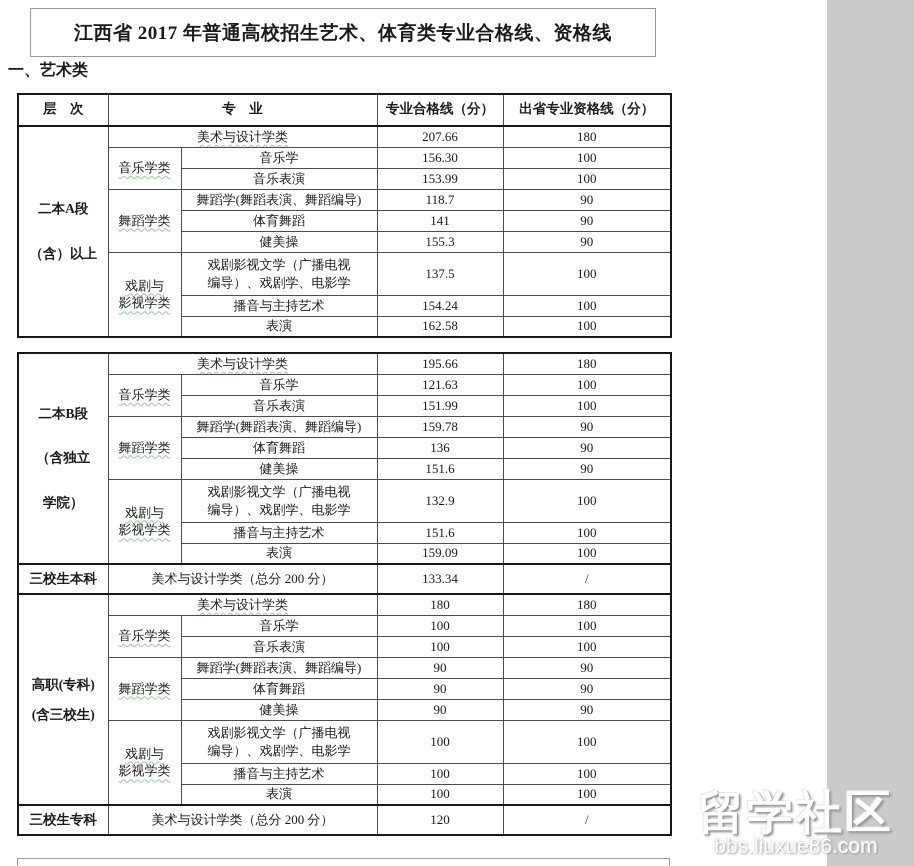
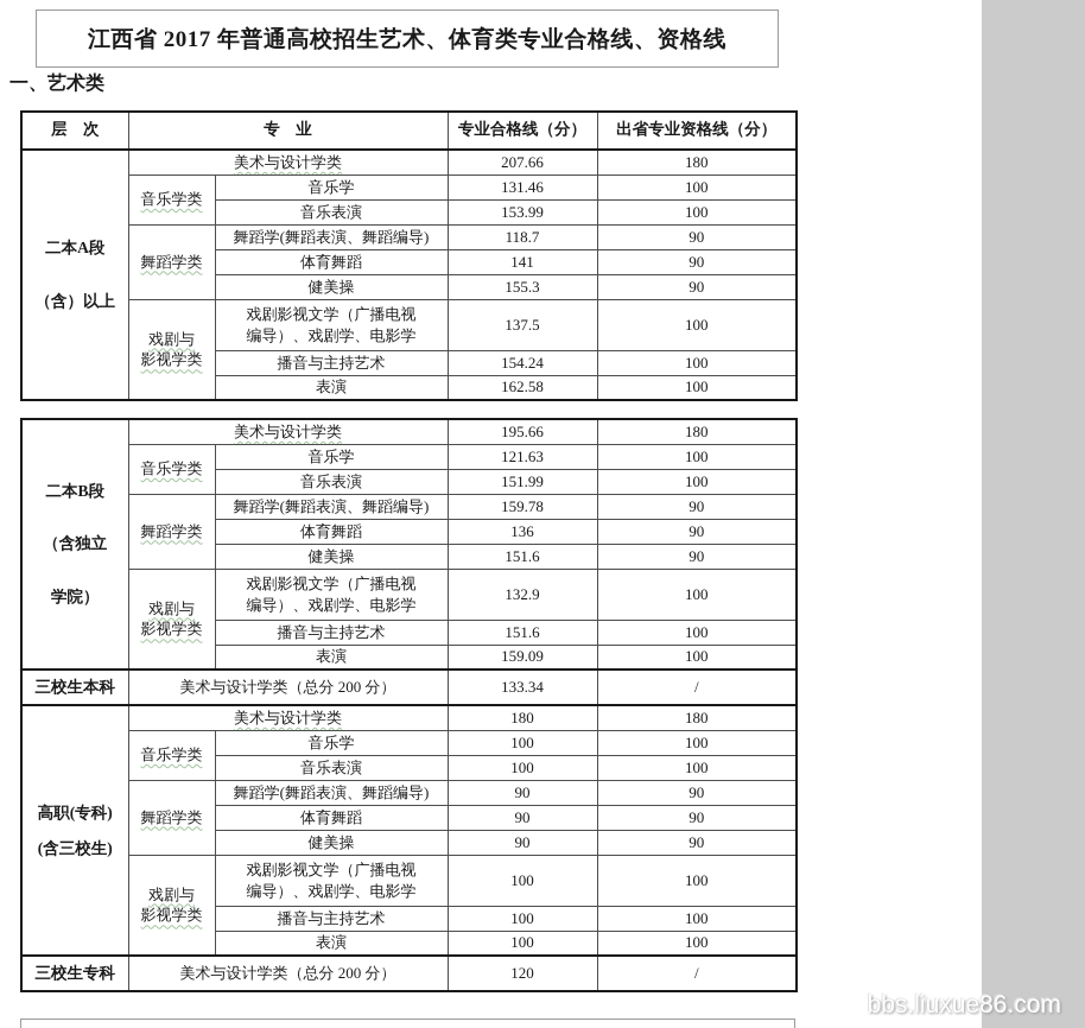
  江西省 2017 年普通高校招生艺术、体育类专业合格线、资格线
  一、艺术类
  层 次	专 业	专业合格线（分）	出省专业资格线（分）
  二本A段 （含）以上	美术与设计学类	207.66	180
- 音乐学类	音乐学	156.30	100
+ 音乐学类	音乐学	131.46	100
  音乐表演	153.99	100
  舞蹈学类	舞蹈学(舞蹈表演、舞蹈编导)	118.7	90
  体育舞蹈	141	90
  健美操	155.3	90
  戏剧与 影视学类	戏剧影视文学（广播电视 编导）、戏剧学、电影学	137.5	100
  播音与主持艺术	154.24	100
  表演	162.58	100
  二本B段 （含独立 学院）	美术与设计学类	195.66	180
  音乐学类	音乐学	121.63	100
  音乐表演	151.99	100
  舞蹈学类	舞蹈学(舞蹈表演、舞蹈编导)	159.78	90
  体育舞蹈	136	90
  健美操	151.6	90
  戏剧与 影视学类	戏剧影视文学（广播电视 编导）、戏剧学、电影学	132.9	100
  播音与主持艺术	151.6	100
  表演	159.09	100
  三校生本科	美术与设计学类（总分 200 分）	133.34	/
  高职(专科) (含三校生)	美术与设计学类	180	180
  音乐学类	音乐学	100	100
  音乐表演	100	100
  舞蹈学类	舞蹈学(舞蹈表演、舞蹈编导)	90	90
  体育舞蹈	90	90
  健美操	90	90
  戏剧与 影视学类	戏剧影视文学（广播电视 编导）、戏剧学、电影学	100	100
  播音与主持艺术	100	100
  表演	100	100
  三校生专科	美术与设计学类（总分 200 分）	120	/
- 留学社区
  bbs.liuxue86.com
